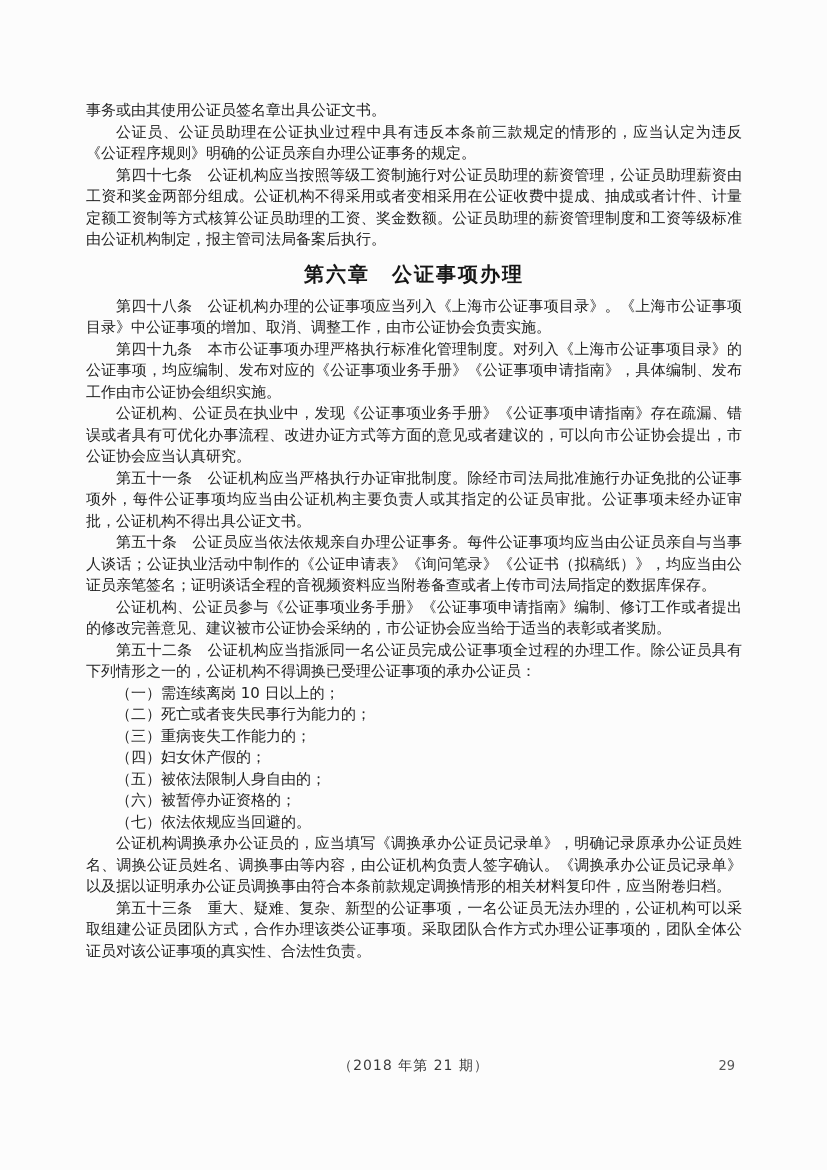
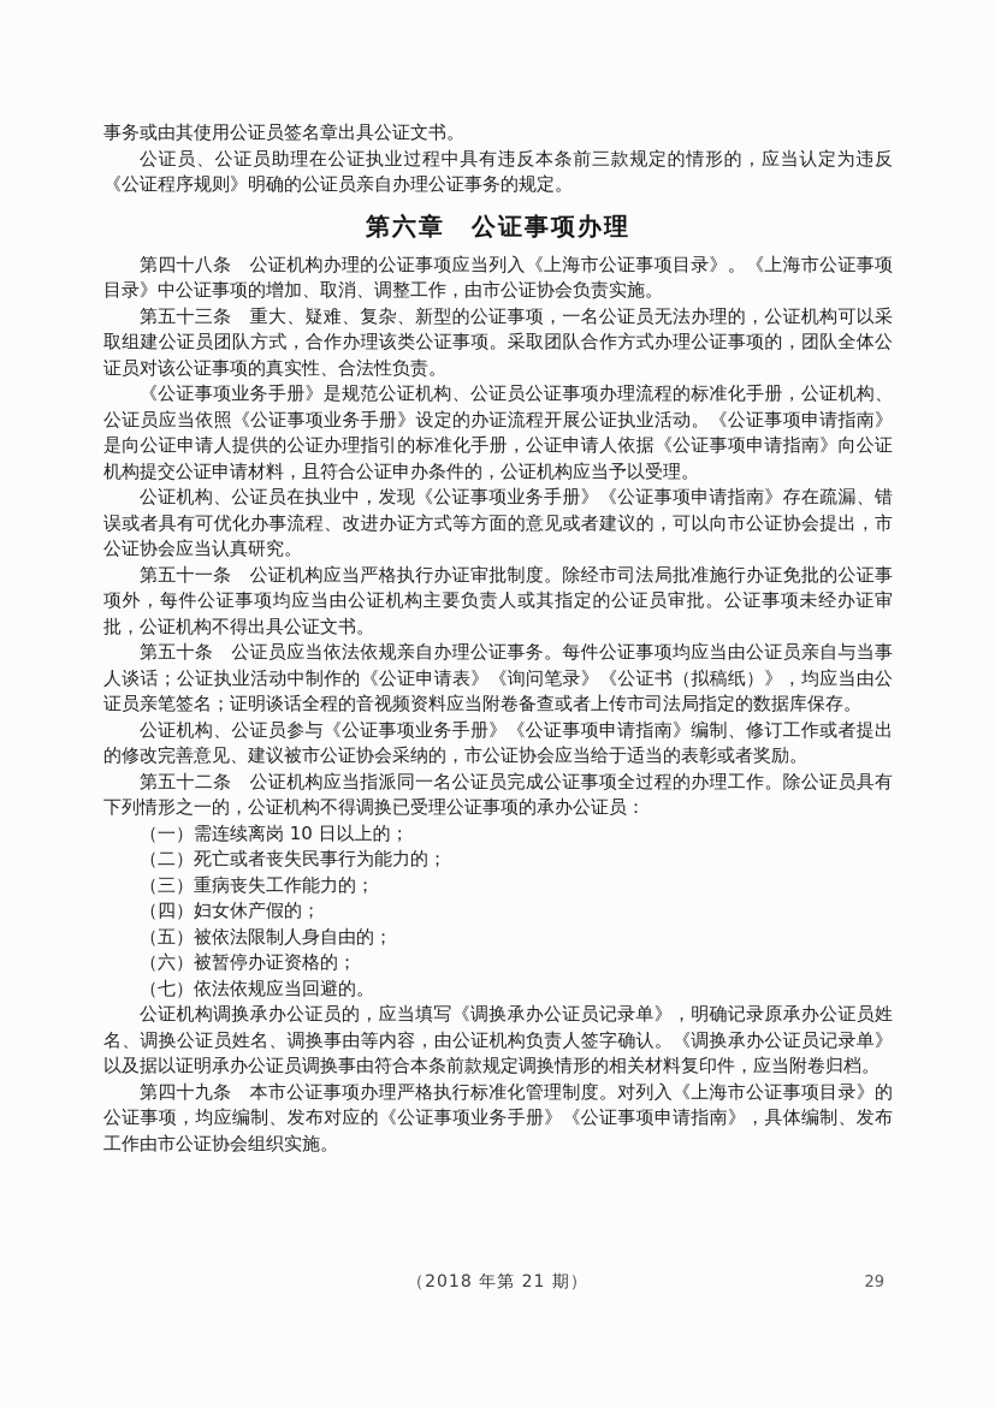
  事务或由其使用公证员签名章出具公证文书。
  公证员、公证员助理在公证执业过程中具有违反本条前三款规定的情形的，应当认定为违反《公证程序规则》明确的公证员亲自办理公证事务的规定。
- 第四十七条 公证机构应当按照等级工资制施行对公证员助理的薪资管理，公证员助理薪资由工资和奖金两部分组成。公证机构不得采用或者变相采用在公证收费中提成、抽成或者计件、计量定额工资制等方式核算公证员助理的工资、奖金数额。公证员助理的薪资管理制度和工资等级标准由公证机构制定，报主管司法局备案后执行。
  第六章 公证事项办理
  第四十八条 公证机构办理的公证事项应当列入《上海市公证事项目录》。《上海市公证事项目录》中公证事项的增加、取消、调整工作，由市公证协会负责实施。
- 第四十九条 本市公证事项办理严格执行标准化管理制度。对列入《上海市公证事项目录》的公证事项，均应编制、发布对应的《公证事项业务手册》《公证事项申请指南》，具体编制、发布工作由市公证协会组织实施。
+ 第五十三条 重大、疑难、复杂、新型的公证事项，一名公证员无法办理的，公证机构可以采取组建公证员团队方式，合作办理该类公证事项。采取团队合作方式办理公证事项的，团队全体公证员对该公证事项的真实性、合法性负责。
+ 《公证事项业务手册》是规范公证机构、公证员公证事项办理流程的标准化手册，公证机构、公证员应当依照《公证事项业务手册》设定的办证流程开展公证执业活动。《公证事项申请指南》是向公证申请人提供的公证办理指引的标准化手册，公证申请人依据《公证事项申请指南》向公证机构提交公证申请材料，且符合公证申办条件的，公证机构应当予以受理。
  公证机构、公证员在执业中，发现《公证事项业务手册》《公证事项申请指南》存在疏漏、错误或者具有可优化办事流程、改进办证方式等方面的意见或者建议的，可以向市公证协会提出，市公证协会应当认真研究。
  第五十一条 公证机构应当严格执行办证审批制度。除经市司法局批准施行办证免批的公证事项外，每件公证事项均应当由公证机构主要负责人或其指定的公证员审批。公证事项未经办证审批，公证机构不得出具公证文书。
  第五十条 公证员应当依法依规亲自办理公证事务。每件公证事项均应当由公证员亲自与当事人谈话；公证执业活动中制作的《公证申请表》《询问笔录》《公证书（拟稿纸）》，均应当由公证员亲笔签名；证明谈话全程的音视频资料应当附卷备查或者上传市司法局指定的数据库保存。
  公证机构、公证员参与《公证事项业务手册》《公证事项申请指南》编制、修订工作或者提出的修改完善意见、建议被市公证协会采纳的，市公证协会应当给于适当的表彰或者奖励。
  第五十二条 公证机构应当指派同一名公证员完成公证事项全过程的办理工作。除公证员具有下列情形之一的，公证机构不得调换已受理公证事项的承办公证员：
  （一）需连续离岗 10 日以上的；
  （二）死亡或者丧失民事行为能力的；
  （三）重病丧失工作能力的；
  （四）妇女休产假的；
  （五）被依法限制人身自由的；
  （六）被暂停办证资格的；
  （七）依法依规应当回避的。
  公证机构调换承办公证员的，应当填写《调换承办公证员记录单》，明确记录原承办公证员姓名、调换公证员姓名、调换事由等内容，由公证机构负责人签字确认。《调换承办公证员记录单》以及据以证明承办公证员调换事由符合本条前款规定调换情形的相关材料复印件，应当附卷归档。
- 第五十三条 重大、疑难、复杂、新型的公证事项，一名公证员无法办理的，公证机构可以采取组建公证员团队方式，合作办理该类公证事项。采取团队合作方式办理公证事项的，团队全体公证员对该公证事项的真实性、合法性负责。
+ 第四十九条 本市公证事项办理严格执行标准化管理制度。对列入《上海市公证事项目录》的公证事项，均应编制、发布对应的《公证事项业务手册》《公证事项申请指南》，具体编制、发布工作由市公证协会组织实施。
  （2018 年第 21 期）
  29
